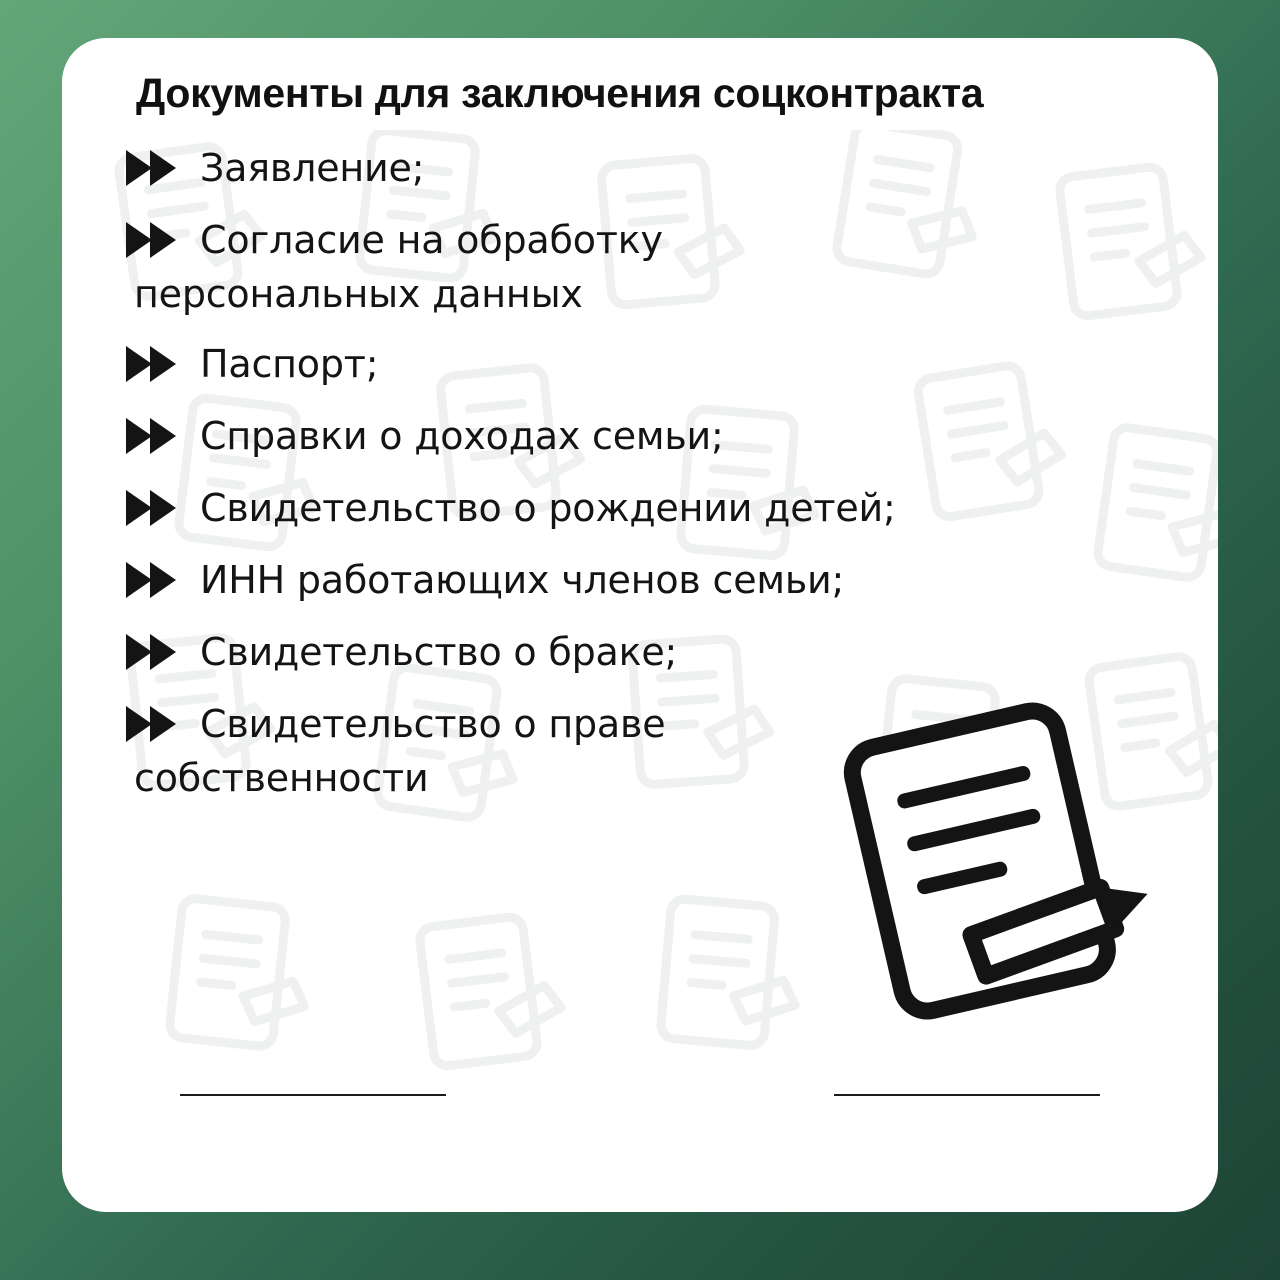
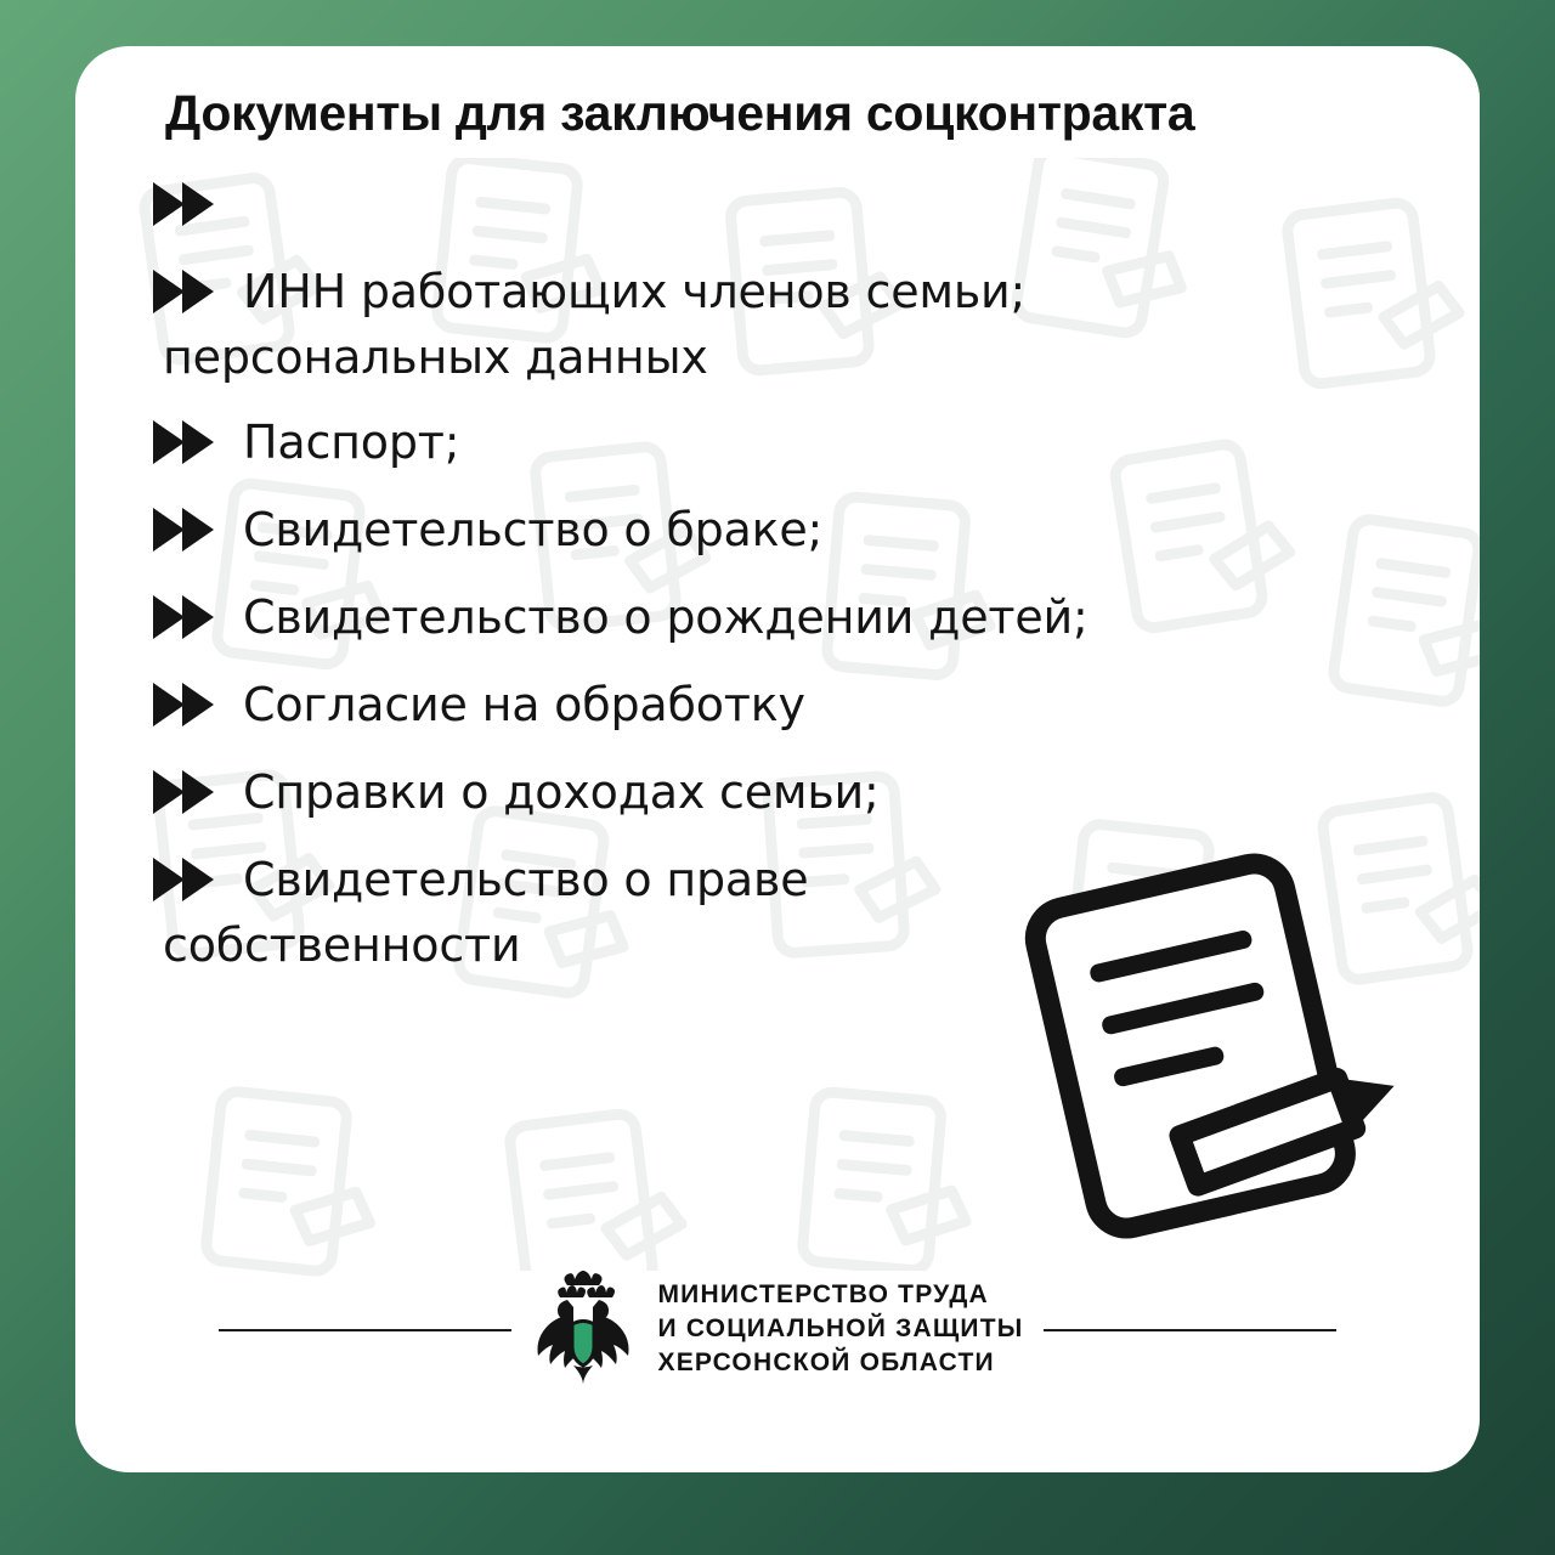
  Документы для заключения соцконтракта
- Заявление;
- Согласие на обработку
+ ИНН работающих членов семьи;
  персональных данных
  Паспорт;
- Справки о доходах семьи;
+ Свидетельство о браке;
  Свидетельство о рождении детей;
- ИНН работающих членов семьи;
+ Согласие на обработку
- Свидетельство о браке;
+ Справки о доходах семьи;
  Свидетельство о праве
  собственности
+ МИНИСТЕРСТВО ТРУДА
+ И СОЦИАЛЬНОЙ ЗАЩИТЫ
+ ХЕРСОНСКОЙ ОБЛАСТИ
